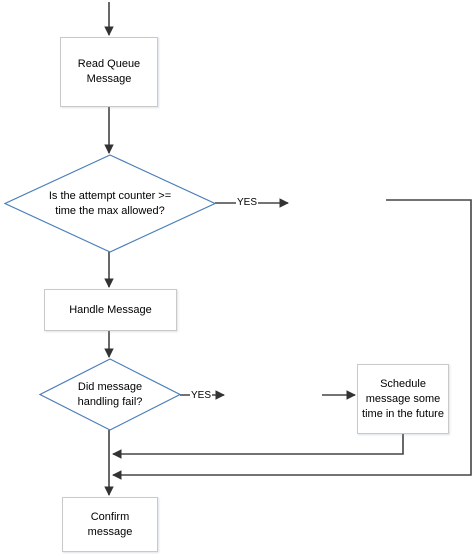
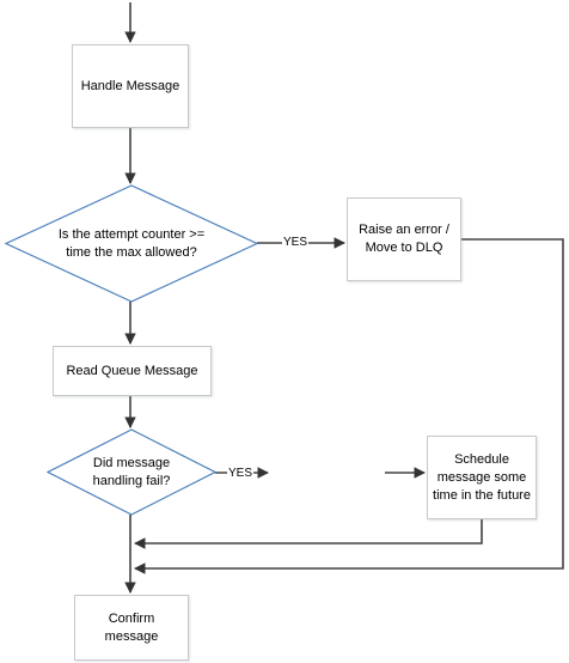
- Read Queue Message
+ Handle Message
  Is the attempt counter >= time the max allowed?
+ Raise an error / Move to DLQ
- Handle Message
+ Read Queue Message
  Did message handling fail?
  Schedule message some time in the future
  Confirm message
  YES
  YES
